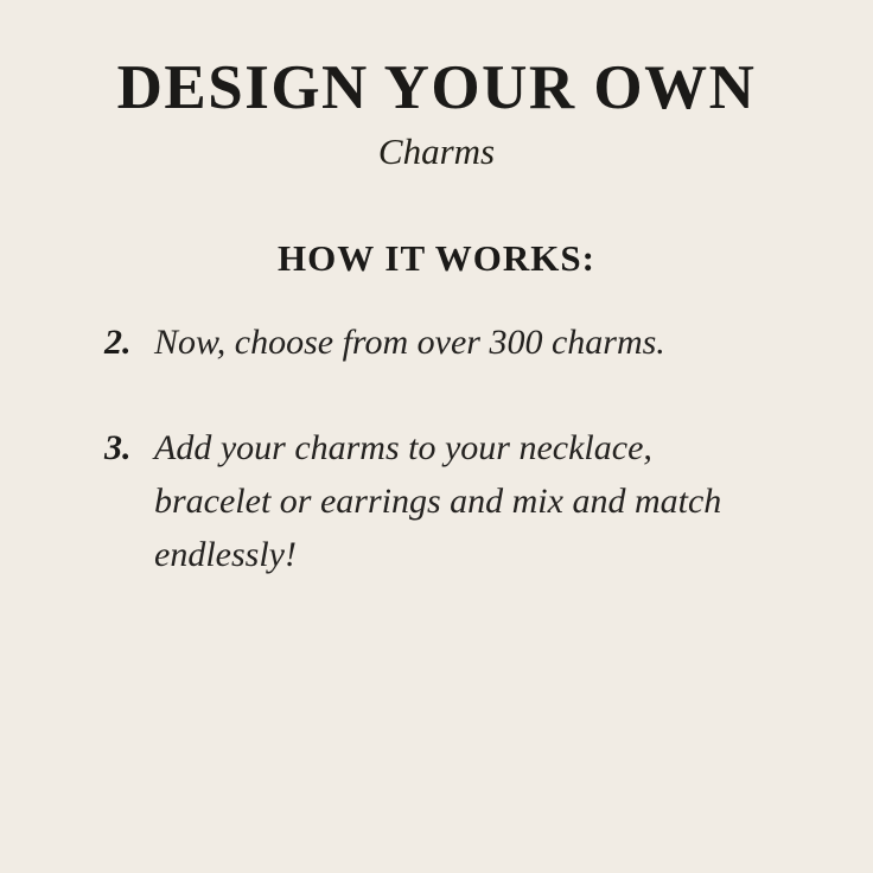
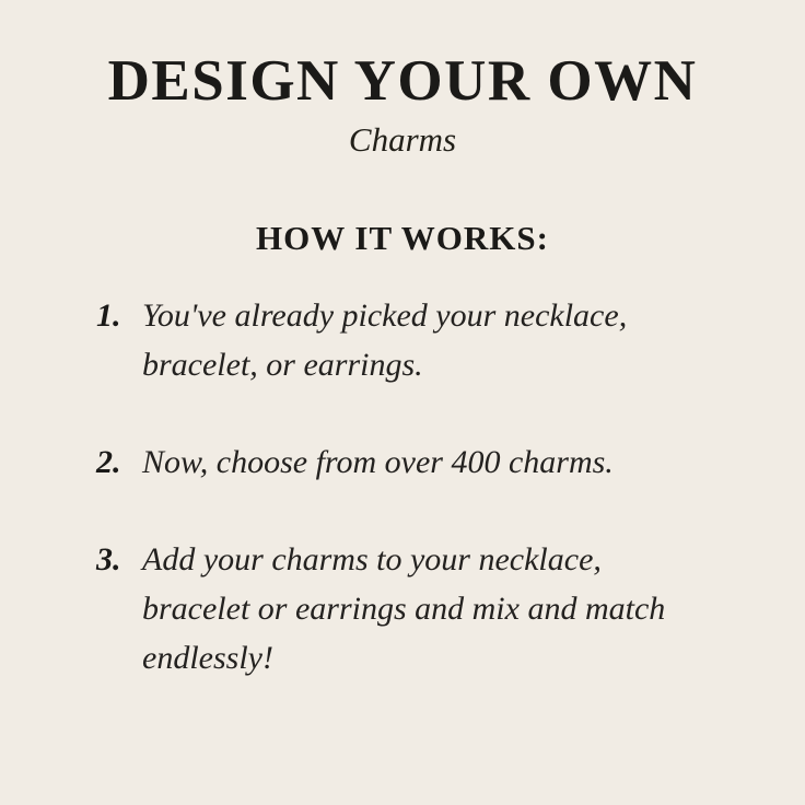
  DESIGN YOUR OWN
  Charms
  HOW IT WORKS:
+ 1.
+ You've already picked your necklace, bracelet, or earrings.
  2.
- Now, choose from over 300 charms.
+ Now, choose from over 400 charms.
  3.
  Add your charms to your necklace, bracelet or earrings and mix and match endlessly!
